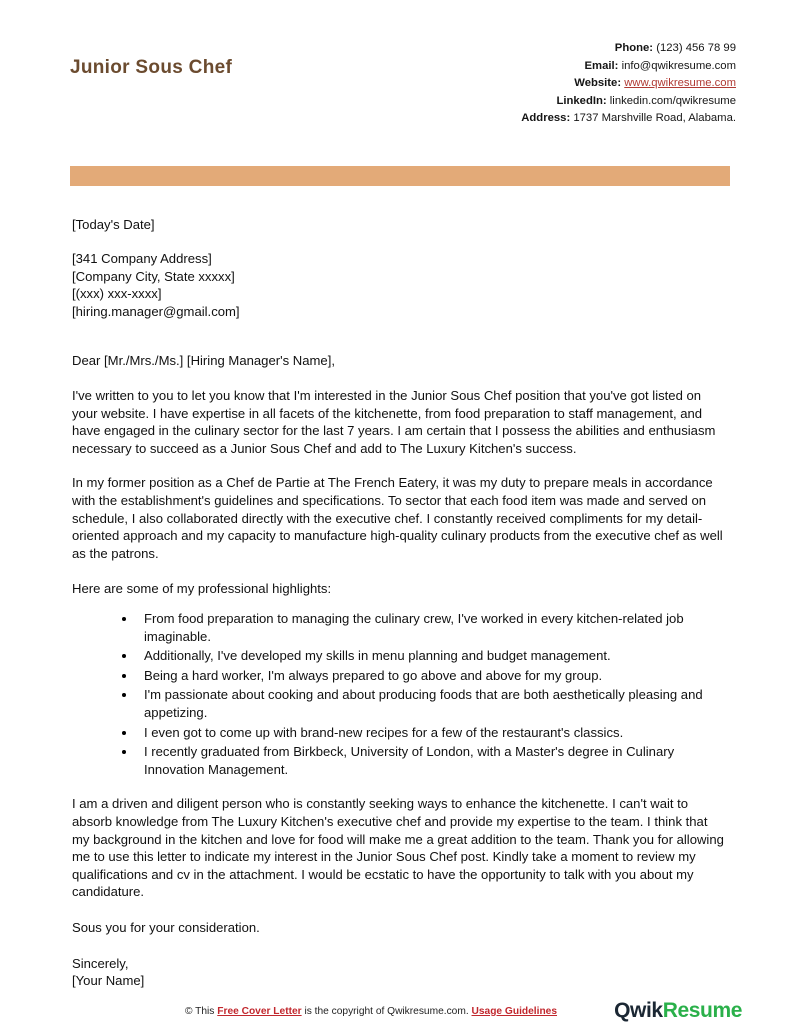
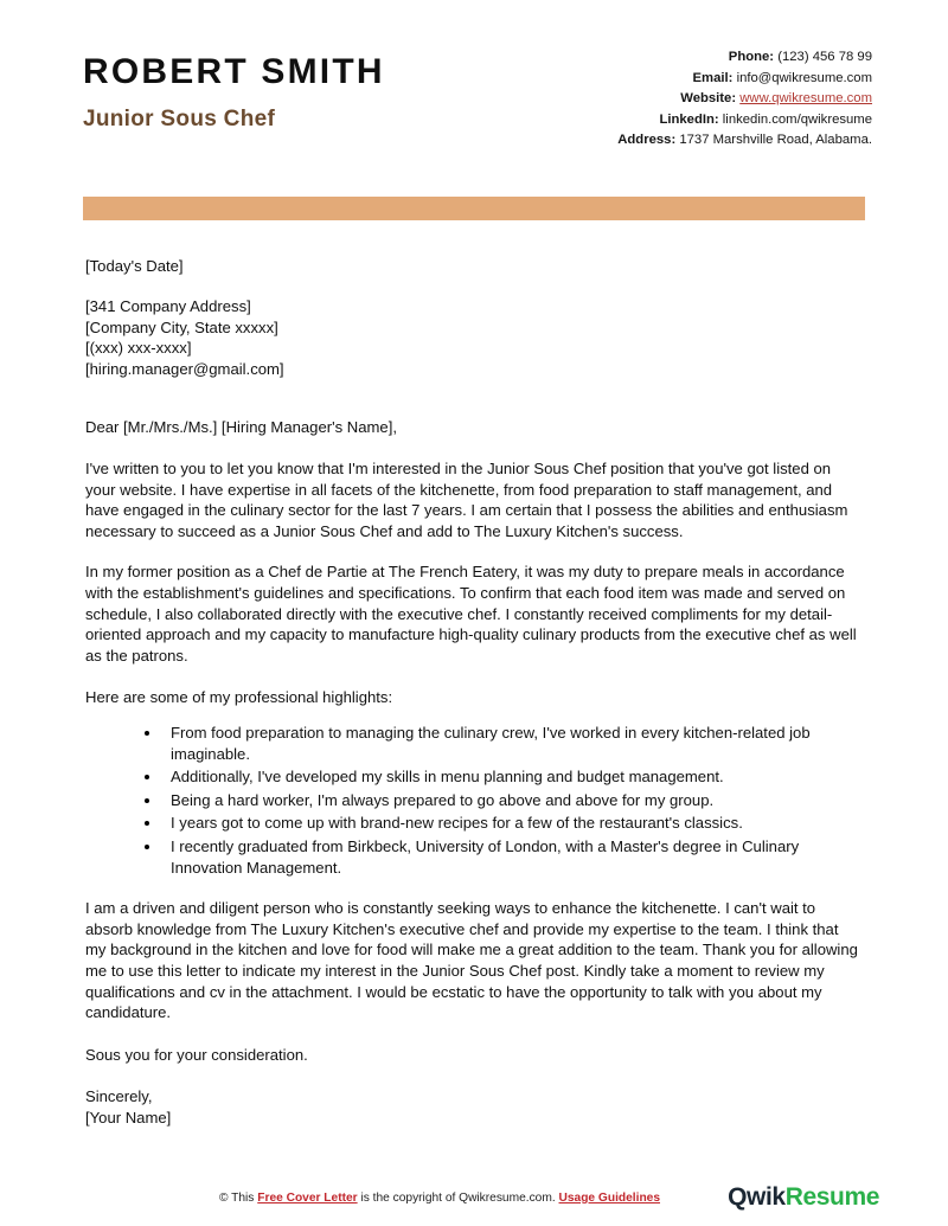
+ ROBERT SMITH
  Junior Sous Chef
  Phone: (123) 456 78 99
  Email: info@qwikresume.com
  Website: www.qwikresume.com
  LinkedIn: linkedin.com/qwikresume
  Address: 1737 Marshville Road, Alabama.
  [Today's Date]
  [341 Company Address]
  [Company City, State xxxxx]
  [(xxx) xxx-xxxx]
  [hiring.manager@gmail.com]
  Dear [Mr./Mrs./Ms.] [Hiring Manager's Name],
  I've written to you to let you know that I'm interested in the Junior Sous Chef position that you've got listed on your website. I have expertise in all facets of the kitchenette, from food preparation to staff management, and have engaged in the culinary sector for the last 7 years. I am certain that I possess the abilities and enthusiasm necessary to succeed as a Junior Sous Chef and add to The Luxury Kitchen's success.
- In my former position as a Chef de Partie at The French Eatery, it was my duty to prepare meals in accordance with the establishment's guidelines and specifications. To sector that each food item was made and served on schedule, I also collaborated directly with the executive chef. I constantly received compliments for my detail-oriented approach and my capacity to manufacture high-quality culinary products from the executive chef as well as the patrons.
+ In my former position as a Chef de Partie at The French Eatery, it was my duty to prepare meals in accordance with the establishment's guidelines and specifications. To confirm that each food item was made and served on schedule, I also collaborated directly with the executive chef. I constantly received compliments for my detail-oriented approach and my capacity to manufacture high-quality culinary products from the executive chef as well as the patrons.
  Here are some of my professional highlights:
  From food preparation to managing the culinary crew, I've worked in every kitchen-related job imaginable.
  Additionally, I've developed my skills in menu planning and budget management.
  Being a hard worker, I'm always prepared to go above and above for my group.
- I'm passionate about cooking and about producing foods that are both aesthetically pleasing and appetizing.
- I even got to come up with brand-new recipes for a few of the restaurant's classics.
+ I years got to come up with brand-new recipes for a few of the restaurant's classics.
  I recently graduated from Birkbeck, University of London, with a Master's degree in Culinary Innovation Management.
  I am a driven and diligent person who is constantly seeking ways to enhance the kitchenette. I can't wait to absorb knowledge from The Luxury Kitchen's executive chef and provide my expertise to the team. I think that my background in the kitchen and love for food will make me a great addition to the team. Thank you for allowing me to use this letter to indicate my interest in the Junior Sous Chef post. Kindly take a moment to review my qualifications and cv in the attachment. I would be ecstatic to have the opportunity to talk with you about my candidature.
  Sous you for your consideration.
  Sincerely,
  [Your Name]
  © This Free Cover Letter is the copyright of Qwikresume.com. Usage Guidelines
  QwikResume
